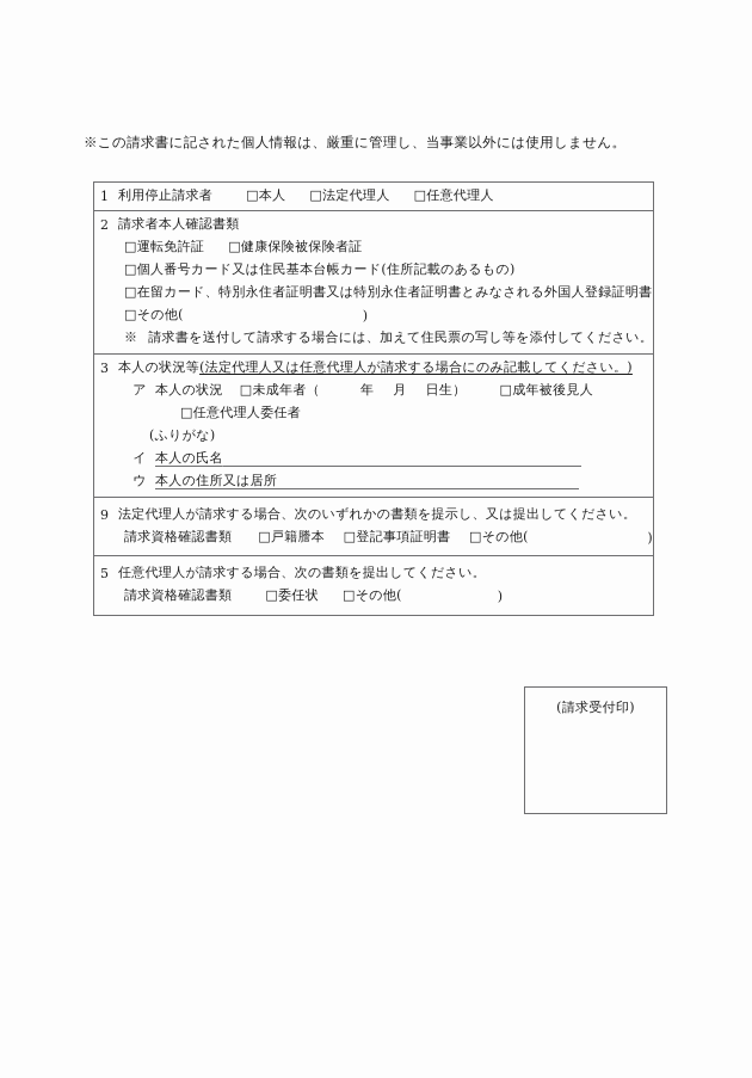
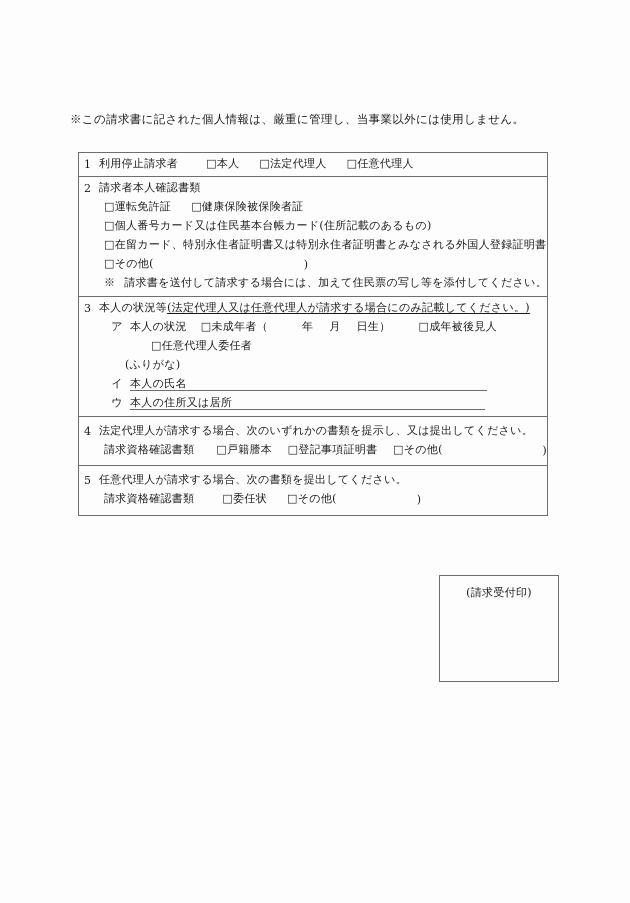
  ※この請求書に記された個人情報は、厳重に管理し、当事業以外には使用しません。
  1
  利用停止請求者
  本人
  法定代理人
  任意代理人
  2
  請求者本人確認書類
  運転免許証
  健康保険被保険者証
  個人番号カード又は住民基本台帳カード(住所記載のあるもの)
  在留カード、特別永住者証明書又は特別永住者証明書とみなされる外国人登録証明書
  その他(
  )
  ※
  請求書を送付して請求する場合には、加えて住民票の写し等を添付してください。
  3
  本人の状況等
  (法定代理人又は任意代理人が請求する場合にのみ記載してください。)
  ア
  本人の状況
  未成年者（
  年
  月
  日生）
  成年被後見人
  任意代理人委任者
  (ふりがな)
  イ
  本人の氏名
  ウ
  本人の住所又は居所
- 9
+ 4
  法定代理人が請求する場合、次のいずれかの書類を提示し、又は提出してください。
  請求資格確認書類
  戸籍謄本
  登記事項証明書
  その他(
  )
  5
  任意代理人が請求する場合、次の書類を提出してください。
  請求資格確認書類
  委任状
  その他(
  )
  (請求受付印)
